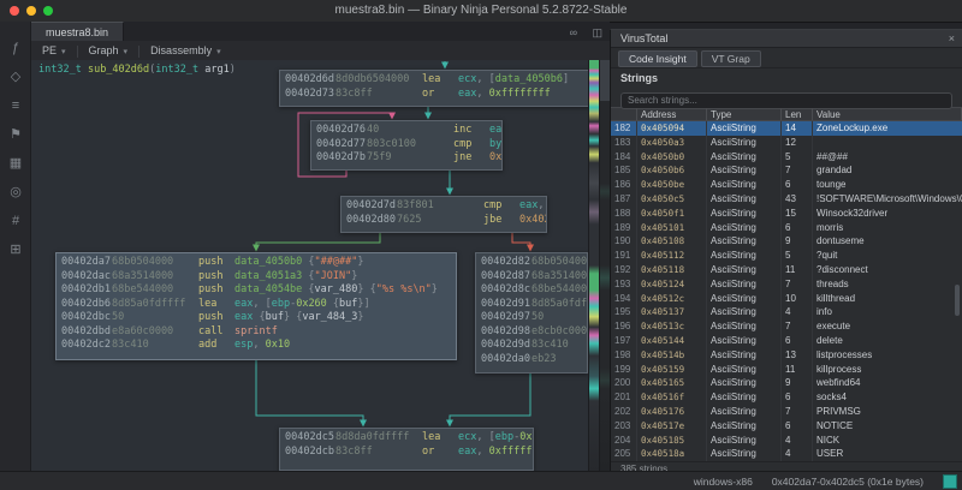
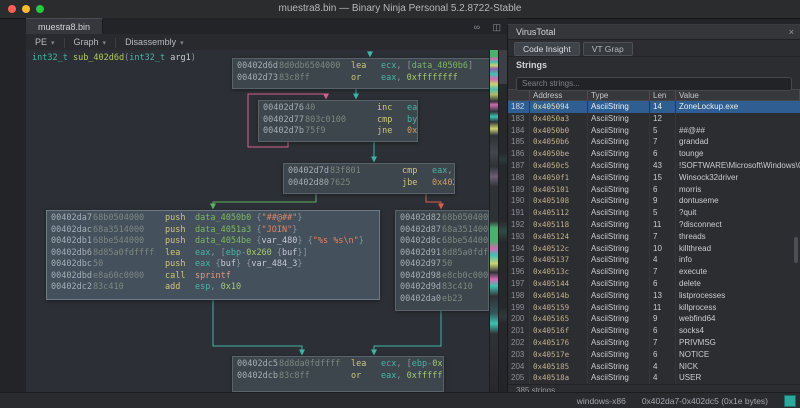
  muestra8.bin — Binary Ninja Personal 5.2.8722-Stable
- ƒ
- ◇
- ≡
- ⚑
- ▦
- ◎
- #
- ⊞
  muestra8.bin
  ∞ ◫
  PE Graph Disassembly
  int32_t sub_402d6d(int32_t arg1)
  00402d6d8d0db6504000 lea ecx, [data_4050b6]
  00402d7383c8ff or eax, 0xffffffff
  00402d7640 inc ea
  00402d7b75f9 jne 0x
  00402d7d83f801 cmp eax,
  00402d807625 jbe 0x40
  00402da768b0504000 push data_4050b0 {"##@##"}
  00402dac68a3514000 push data_4051a3 {"JOIN"}
  00402db168be544000 push data_4054be {var_480} {"%s %s\n"}
  00402db68d85a0fdffff lea eax, [ebp-0x260 {buf}]
  00402dbc50 push eax {buf} {var_484_3}
  00402dbde8a60c0000 call sprintf
  00402dc283c410 add esp, 0x10
  00402dc58d8da0fdffff lea ecx, [ebp-0x
  00402dcb83c8ff or eax, 0xfffff
  VirusTotal
  ×
  Code Insight
  VT Grap
  Strings
  Search strings...
  Address
  Type
  Len
  Value
  182
  0x405094
  AsciiString
  14
  ZoneLockup.exe
  183
  0x4050a3
  AsciiString
  12
  184
  0x4050b0
  AsciiString
  5
  ##@##
  185
  0x4050b6
  AsciiString
  7
  grandad
  186
  0x4050be
  AsciiString
  6
  tounge
  187
  0x4050c5
  AsciiString
  43
  188
  0x4050f1
  AsciiString
  15
  Winsock32driver
  189
  0x405101
  AsciiString
  6
  morris
  190
  0x405108
  AsciiString
  9
  dontuseme
  191
  0x405112
  AsciiString
  5
  ?quit
  192
  0x405118
  AsciiString
  11
  ?disconnect
  193
  0x405124
  AsciiString
  7
  threads
  194
  0x40512c
  AsciiString
  10
  killthread
  195
  0x405137
  AsciiString
  4
  info
  196
  0x40513c
  AsciiString
  7
  execute
  197
  0x405144
  AsciiString
  6
  delete
  198
  0x40514b
  AsciiString
  13
  listprocesses
  199
  0x405159
  AsciiString
  11
  killprocess
  200
  0x405165
  AsciiString
  9
  webfind64
  201
  0x40516f
  AsciiString
  6
  socks4
  202
  0x405176
  AsciiString
  7
  PRIVMSG
  203
  0x40517e
  AsciiString
  6
  NOTICE
  204
  0x405185
  AsciiString
  4
  NICK
  205
  0x40518a
  AsciiString
  4
  USER
  385 strings
  windows-x86
  0x402da7-0x402dc5 (0x1e bytes)
